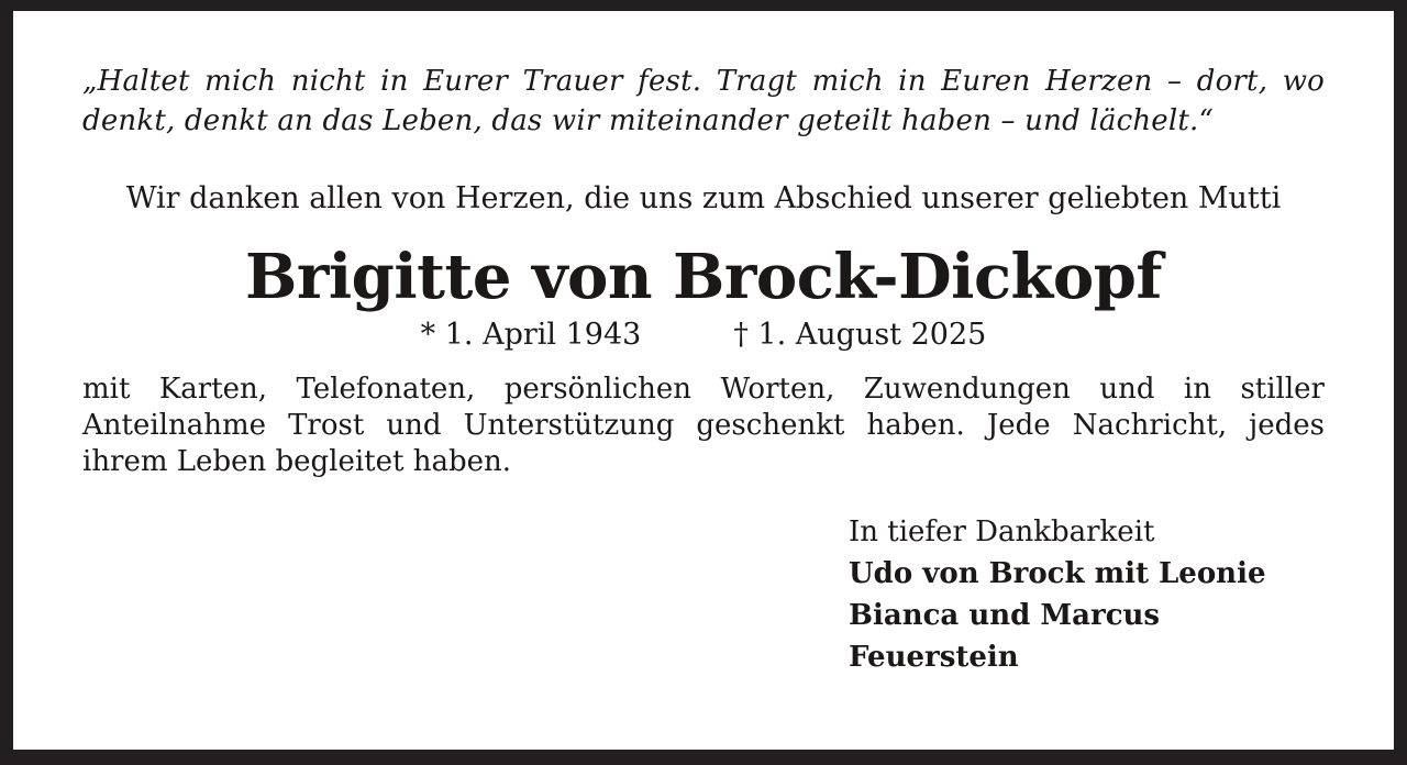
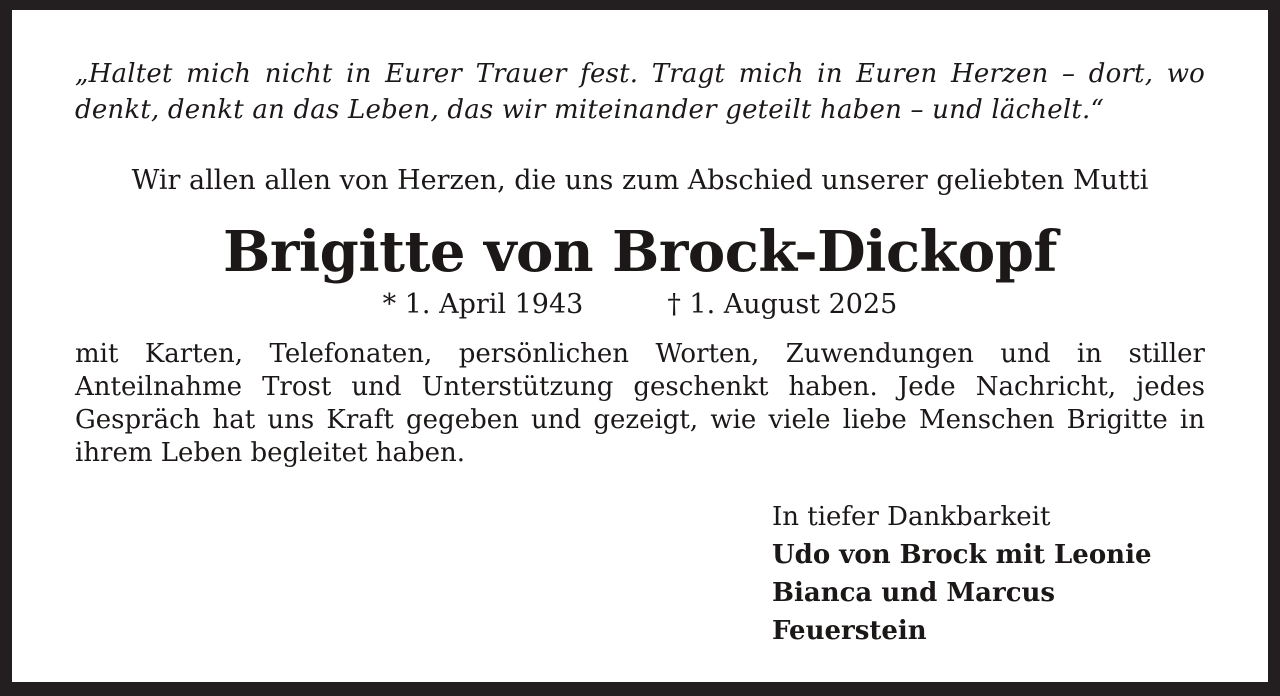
  „Haltet mich nicht in Eurer Trauer fest. Tragt mich in Euren Herzen – dort, wo
  denkt, denkt an das Leben, das wir miteinander geteilt haben – und lächelt.“
- Wir danken allen von Herzen, die uns zum Abschied unserer geliebten Mutti
+ Wir allen allen von Herzen, die uns zum Abschied unserer geliebten Mutti
  Brigitte von Brock-Dickopf
  * 1. April 1943 † 1. August 2025
  mit Karten, Telefonaten, persönlichen Worten, Zuwendungen und in stiller
  Anteilnahme Trost und Unterstützung geschenkt haben. Jede Nachricht, jedes
+ Gespräch hat uns Kraft gegeben und gezeigt, wie viele liebe Menschen Brigitte in
  ihrem Leben begleitet haben.
  In tiefer Dankbarkeit
  Udo von Brock mit Leonie
  Bianca und Marcus Feuerstein
